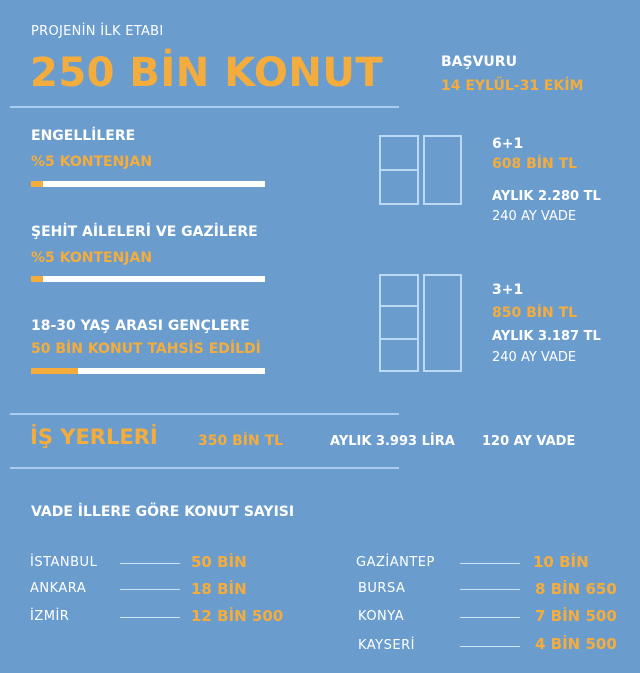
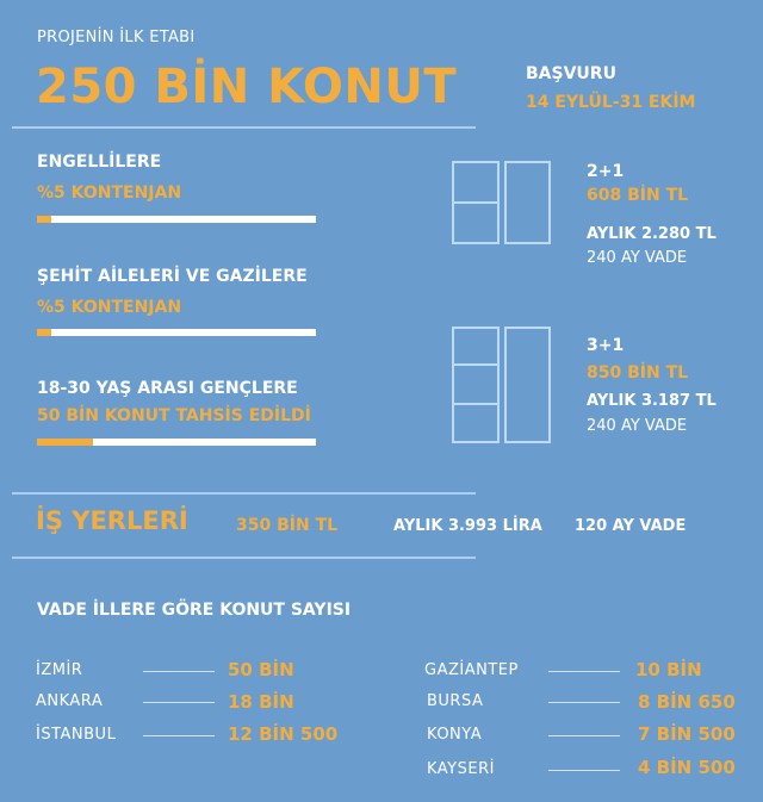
  PROJENİN İLK ETABI
  250 BİN KONUT
  BAŞVURU
  14 EYLÜL-31 EKİM
  ENGELLİLERE
  %5 KONTENJAN
  ŞEHİT AİLELERİ VE GAZİLERE
  %5 KONTENJAN
  18-30 YAŞ ARASI GENÇLERE
  50 BİN KONUT TAHSİS EDİLDİ
- 6+1
+ 2+1
  608 BİN TL
  AYLIK 2.280 TL
  240 AY VADE
  3+1
  850 BİN TL
  AYLIK 3.187 TL
  240 AY VADE
  İŞ YERLERİ
  350 BİN TL
  AYLIK 3.993 LİRA
  120 AY VADE
  VADE İLLERE GÖRE KONUT SAYISI
- İSTANBUL
+ İZMİR
  50 BİN
  ANKARA
  18 BİN
- İZMİR
+ İSTANBUL
  12 BİN 500
  GAZİANTEP
  10 BİN
  BURSA
  8 BİN 650
  KONYA
  7 BİN 500
  KAYSERİ
  4 BİN 500
